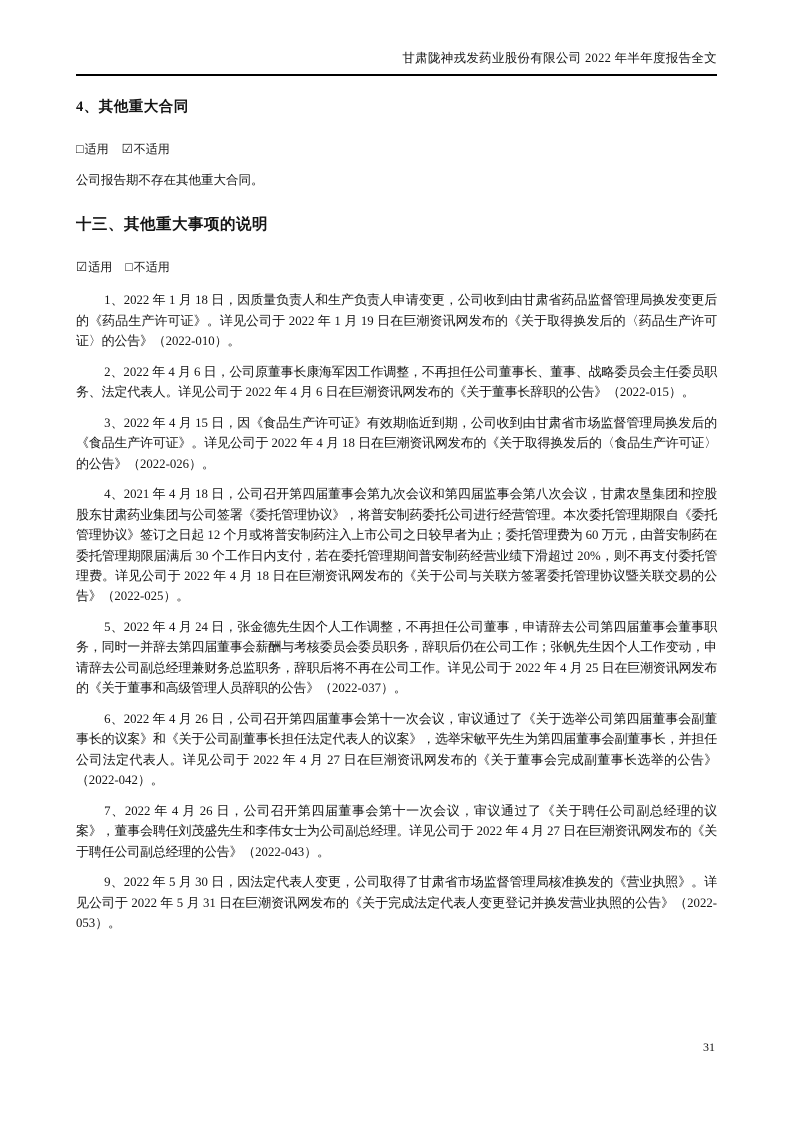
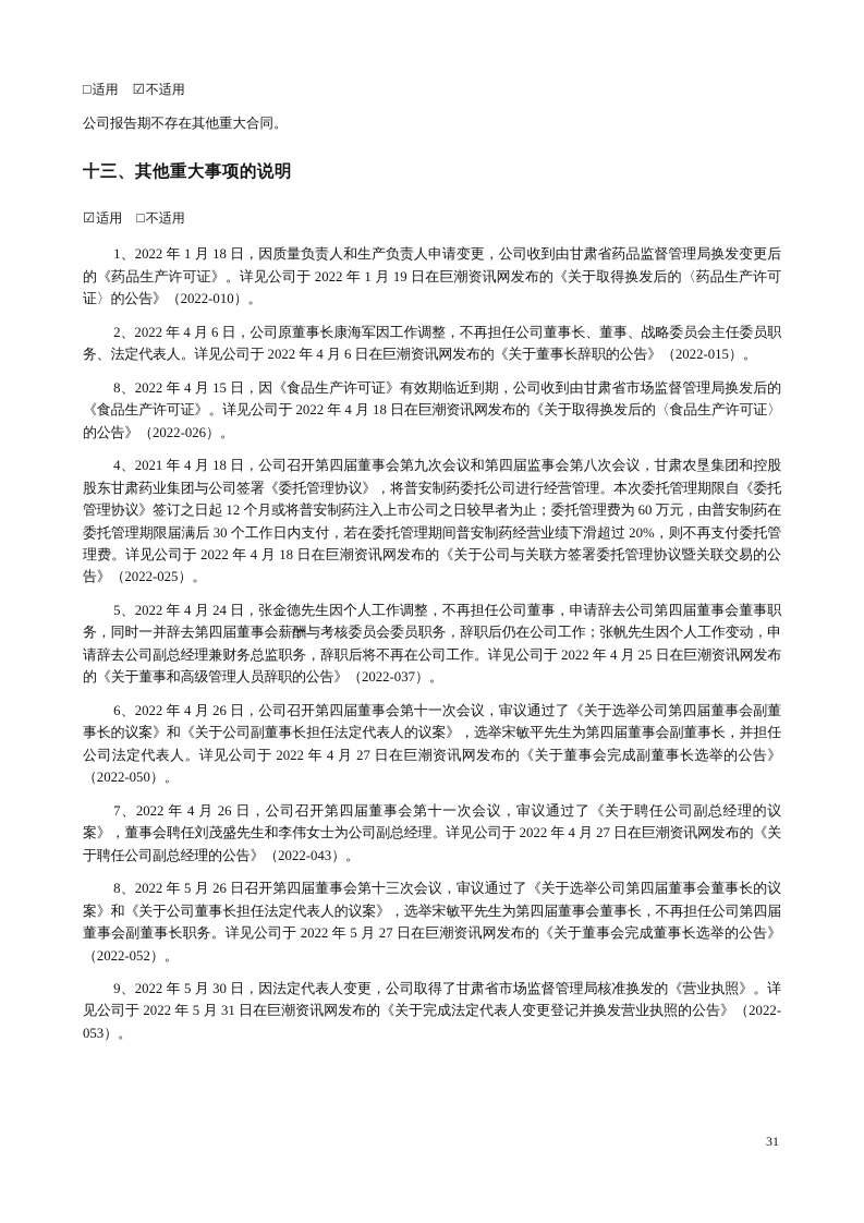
- 甘肃陇神戎发药业股份有限公司 2022 年半年度报告全文
- 4、其他重大合同
  □适用 ☑不适用
  公司报告期不存在其他重大合同。
  十三、其他重大事项的说明
  ☑适用 □不适用
  1、2022 年 1 月 18 日，因质量负责人和生产负责人申请变更，公司收到由甘肃省药品监督管理局换发变更后的《药品生产许可证》。详见公司于 2022 年 1 月 19 日在巨潮资讯网发布的《关于取得换发后的〈药品生产许可证〉的公告》（2022-010）。
  2、2022 年 4 月 6 日，公司原董事长康海军因工作调整，不再担任公司董事长、董事、战略委员会主任委员职务、法定代表人。详见公司于 2022 年 4 月 6 日在巨潮资讯网发布的《关于董事长辞职的公告》（2022-015）。
- 3、2022 年 4 月 15 日，因《食品生产许可证》有效期临近到期，公司收到由甘肃省市场监督管理局换发后的《食品生产许可证》。详见公司于 2022 年 4 月 18 日在巨潮资讯网发布的《关于取得换发后的〈食品生产许可证〉的公告》（2022-026）。
+ 8、2022 年 4 月 15 日，因《食品生产许可证》有效期临近到期，公司收到由甘肃省市场监督管理局换发后的《食品生产许可证》。详见公司于 2022 年 4 月 18 日在巨潮资讯网发布的《关于取得换发后的〈食品生产许可证〉的公告》（2022-026）。
  4、2021 年 4 月 18 日，公司召开第四届董事会第九次会议和第四届监事会第八次会议，甘肃农垦集团和控股股东甘肃药业集团与公司签署《委托管理协议》，将普安制药委托公司进行经营管理。本次委托管理期限自《委托管理协议》签订之日起 12 个月或将普安制药注入上市公司之日较早者为止；委托管理费为 60 万元，由普安制药在委托管理期限届满后 30 个工作日内支付，若在委托管理期间普安制药经营业绩下滑超过 20%，则不再支付委托管理费。详见公司于 2022 年 4 月 18 日在巨潮资讯网发布的《关于公司与关联方签署委托管理协议暨关联交易的公告》（2022-025）。
  5、2022 年 4 月 24 日，张金德先生因个人工作调整，不再担任公司董事，申请辞去公司第四届董事会董事职务，同时一并辞去第四届董事会薪酬与考核委员会委员职务，辞职后仍在公司工作；张帆先生因个人工作变动，申请辞去公司副总经理兼财务总监职务，辞职后将不再在公司工作。详见公司于 2022 年 4 月 25 日在巨潮资讯网发布的《关于董事和高级管理人员辞职的公告》（2022-037）。
- 6、2022 年 4 月 26 日，公司召开第四届董事会第十一次会议，审议通过了《关于选举公司第四届董事会副董事长的议案》和《关于公司副董事长担任法定代表人的议案》，选举宋敏平先生为第四届董事会副董事长，并担任公司法定代表人。详见公司于 2022 年 4 月 27 日在巨潮资讯网发布的《关于董事会完成副董事长选举的公告》（2022-042）。
+ 6、2022 年 4 月 26 日，公司召开第四届董事会第十一次会议，审议通过了《关于选举公司第四届董事会副董事长的议案》和《关于公司副董事长担任法定代表人的议案》，选举宋敏平先生为第四届董事会副董事长，并担任公司法定代表人。详见公司于 2022 年 4 月 27 日在巨潮资讯网发布的《关于董事会完成副董事长选举的公告》（2022-050）。
  7、2022 年 4 月 26 日，公司召开第四届董事会第十一次会议，审议通过了《关于聘任公司副总经理的议案》，董事会聘任刘茂盛先生和李伟女士为公司副总经理。详见公司于 2022 年 4 月 27 日在巨潮资讯网发布的《关于聘任公司副总经理的公告》（2022-043）。
+ 8、2022 年 5 月 26 日召开第四届董事会第十三次会议，审议通过了《关于选举公司第四届董事会董事长的议案》和《关于公司董事长担任法定代表人的议案》，选举宋敏平先生为第四届董事会董事长，不再担任公司第四届董事会副董事长职务。详见公司于 2022 年 5 月 27 日在巨潮资讯网发布的《关于董事会完成董事长选举的公告》（2022-052）。
  9、2022 年 5 月 30 日，因法定代表人变更，公司取得了甘肃省市场监督管理局核准换发的《营业执照》。详见公司于 2022 年 5 月 31 日在巨潮资讯网发布的《关于完成法定代表人变更登记并换发营业执照的公告》（2022-053）。
  31
